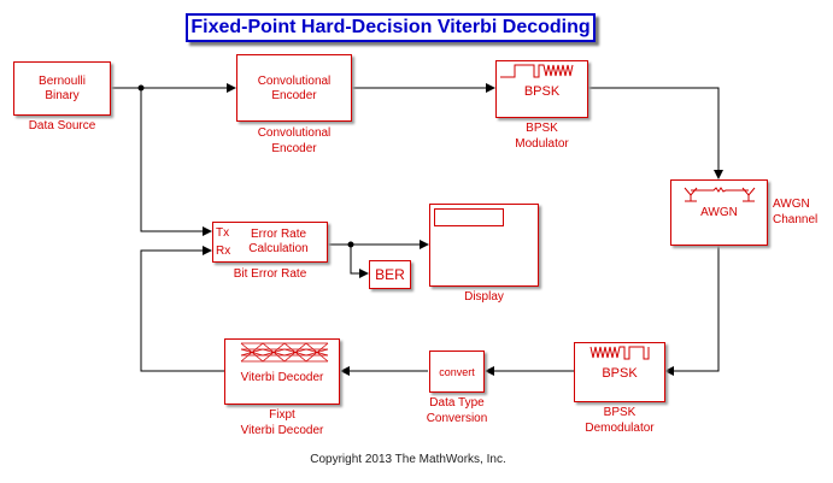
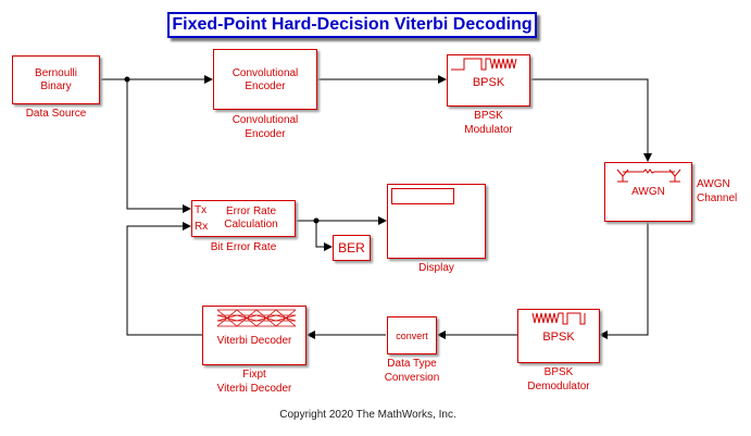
  Fixed-Point Hard-Decision Viterbi Decoding
  Bernoulli
  Binary
  Data Source
  Convolutional
  Encoder
  Convolutional
  Encoder
  BPSK
  BPSK
  Modulator
  AWGN
  AWGN
  Channel
  Tx
  Rx
  Error Rate
  Calculation
  Bit Error Rate
  BER
  Display
  Viterbi Decoder
  Fixpt
  Viterbi Decoder
  convert
  Data Type
  Conversion
  BPSK
  BPSK
  Demodulator
- Copyright 2013 The MathWorks, Inc.
+ Copyright 2020 The MathWorks, Inc.
